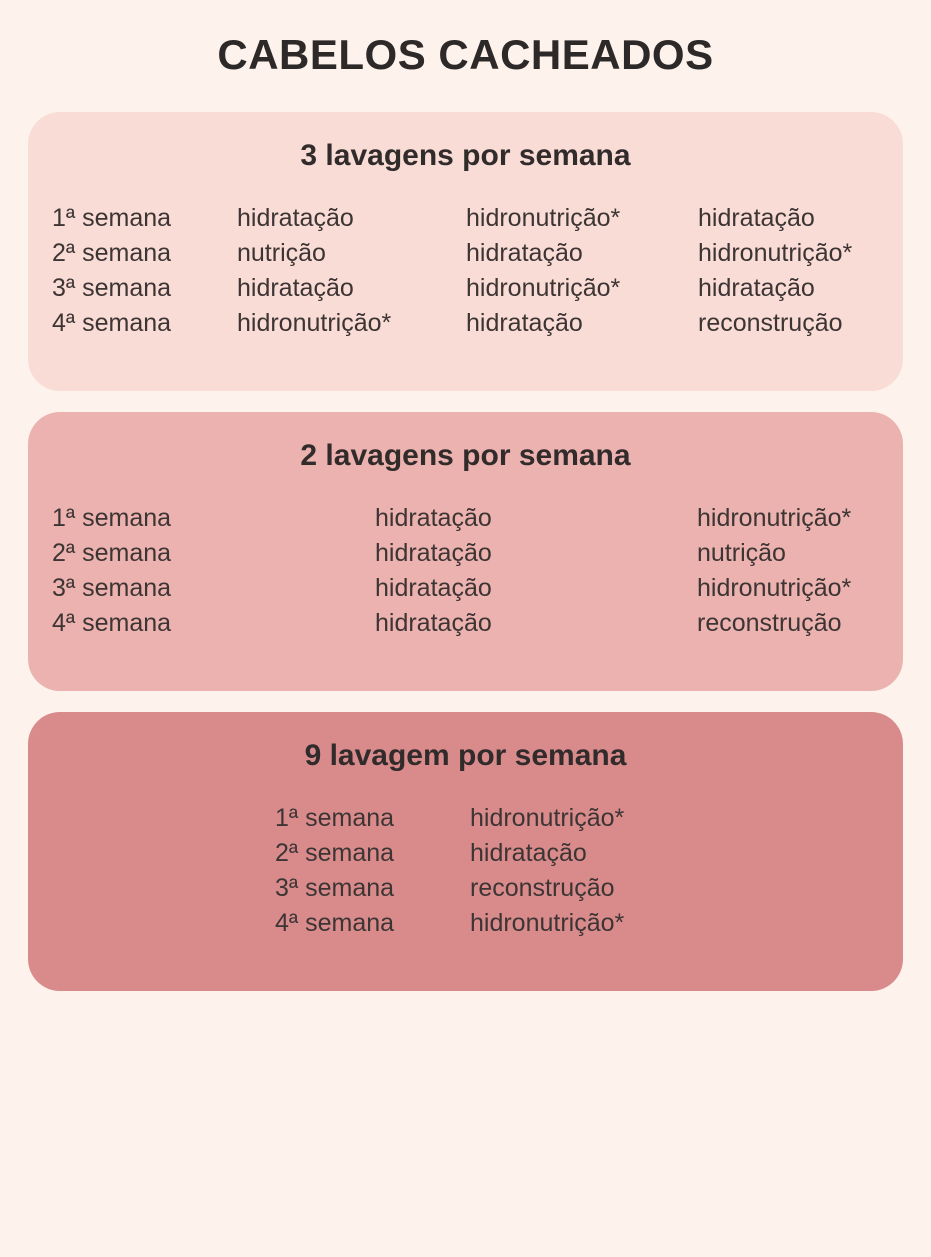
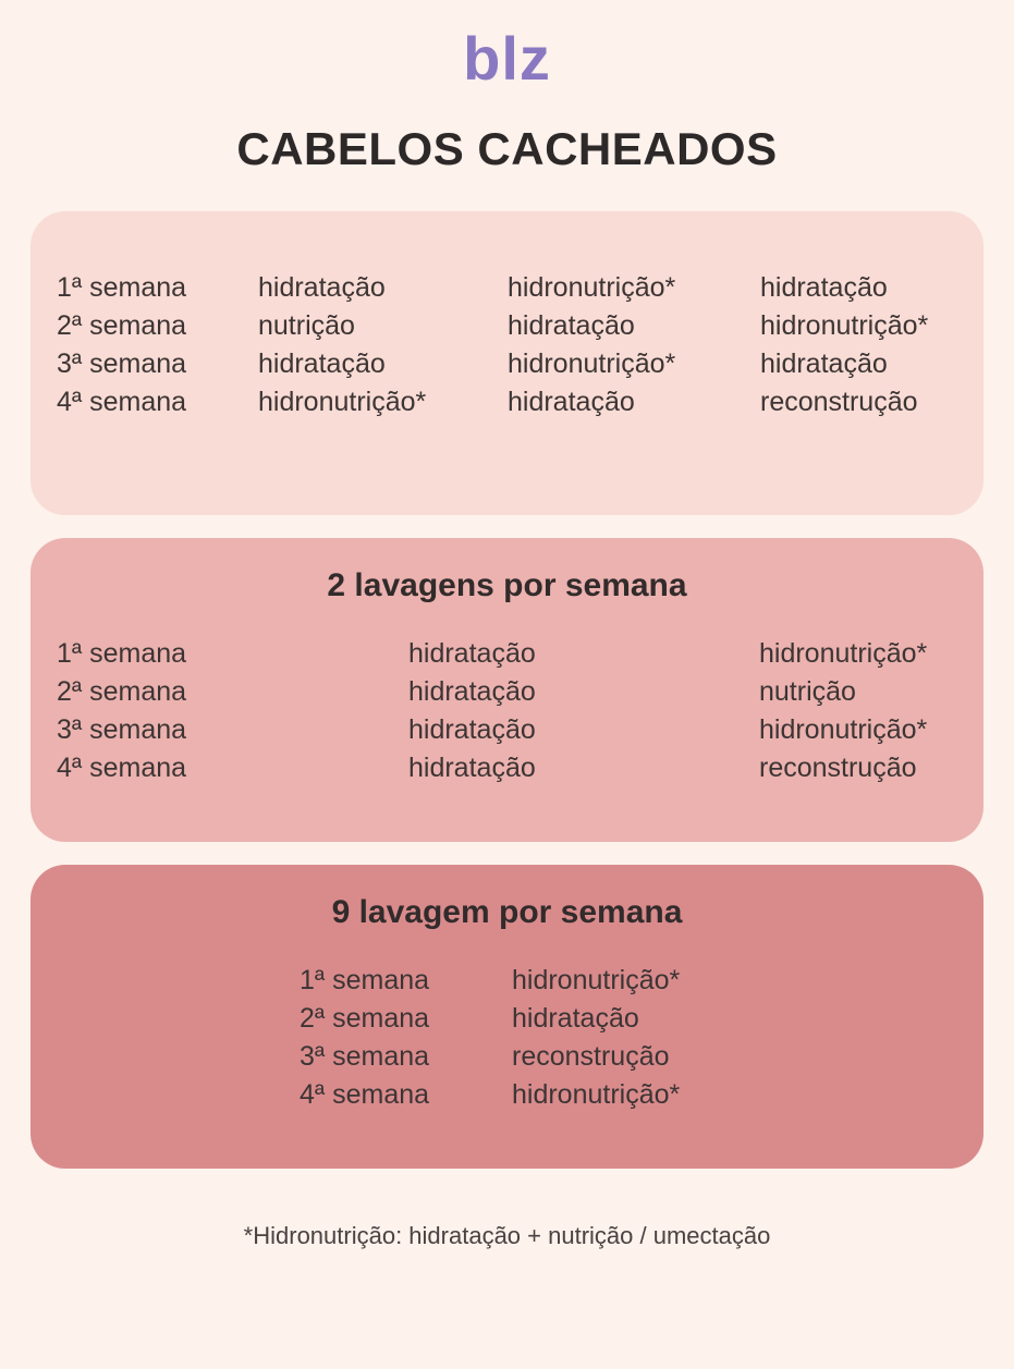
+ blz
  CABELOS CACHEADOS
- 3 lavagens por semana
  1ª semana
  hidratação
  hidronutrição*
  hidratação
  2ª semana
  nutrição
  hidratação
  hidronutrição*
  3ª semana
  hidratação
  hidronutrição*
  hidratação
  4ª semana
  hidronutrição*
  hidratação
  reconstrução
  2 lavagens por semana
  1ª semana
  hidratação
  hidronutrição*
  2ª semana
  hidratação
  nutrição
  3ª semana
  hidratação
  hidronutrição*
  4ª semana
  hidratação
  reconstrução
  9 lavagem por semana
  1ª semana
  hidronutrição*
  2ª semana
  hidratação
  3ª semana
  reconstrução
  4ª semana
  hidronutrição*
+ *Hidronutrição: hidratação + nutrição / umectação
